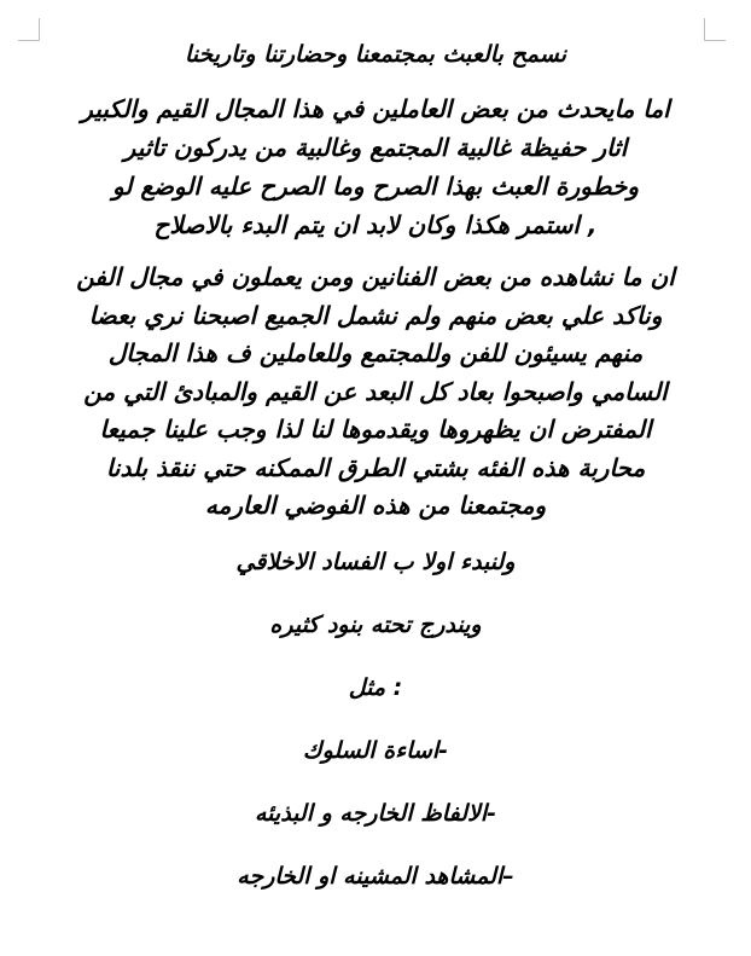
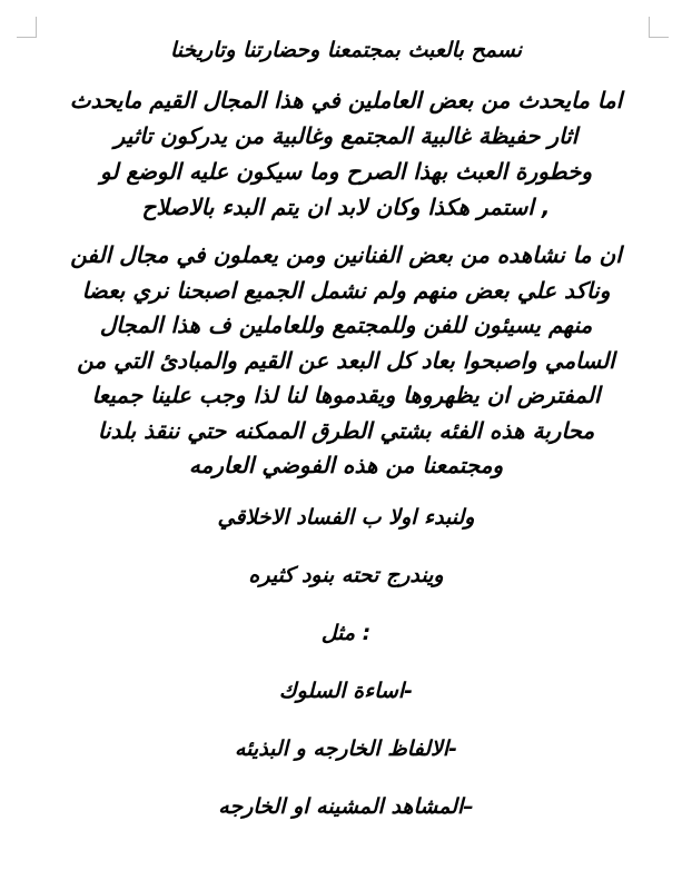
  نسمح بالعبث بمجتمعنا وحضارتنا وتاريخنا
- اما مايحدث من بعض العاملين في هذا المجال القيم والكبير
+ اما مايحدث من بعض العاملين في هذا المجال القيم مايحدث
  اثار حفيظة غالبية المجتمع وغالبية من يدركون تاثير
- وخطورة العبث بهذا الصرح وما الصرح عليه الوضع لو
+ وخطورة العبث بهذا الصرح وما سيكون عليه الوضع لو
  , استمر هكذا وكان لابد ان يتم البدء بالاصلاح
  ان ما نشاهده من بعض الفنانين ومن يعملون في مجال الفن
  وناكد علي بعض منهم ولم نشمل الجميع اصبحنا نري بعضا
  منهم يسيئون للفن وللمجتمع وللعاملين ف هذا المجال
  السامي واصبحوا بعاد كل البعد عن القيم والمبادئ التي من
  المفترض ان يظهروها ويقدموها لنا لذا وجب علينا جميعا
  محاربة هذه الفئه بشتي الطرق الممكنه حتي ننقذ بلدنا
  ومجتمعنا من هذه الفوضي العارمه
  ولنبدء اولا ب الفساد الاخلاقي
  ويندرج تحته بنود كثيره
  : مثل
  -اساءة السلوك
  -الالفاظ الخارجه و البذيئه
  –المشاهد المشينه او الخارجه
